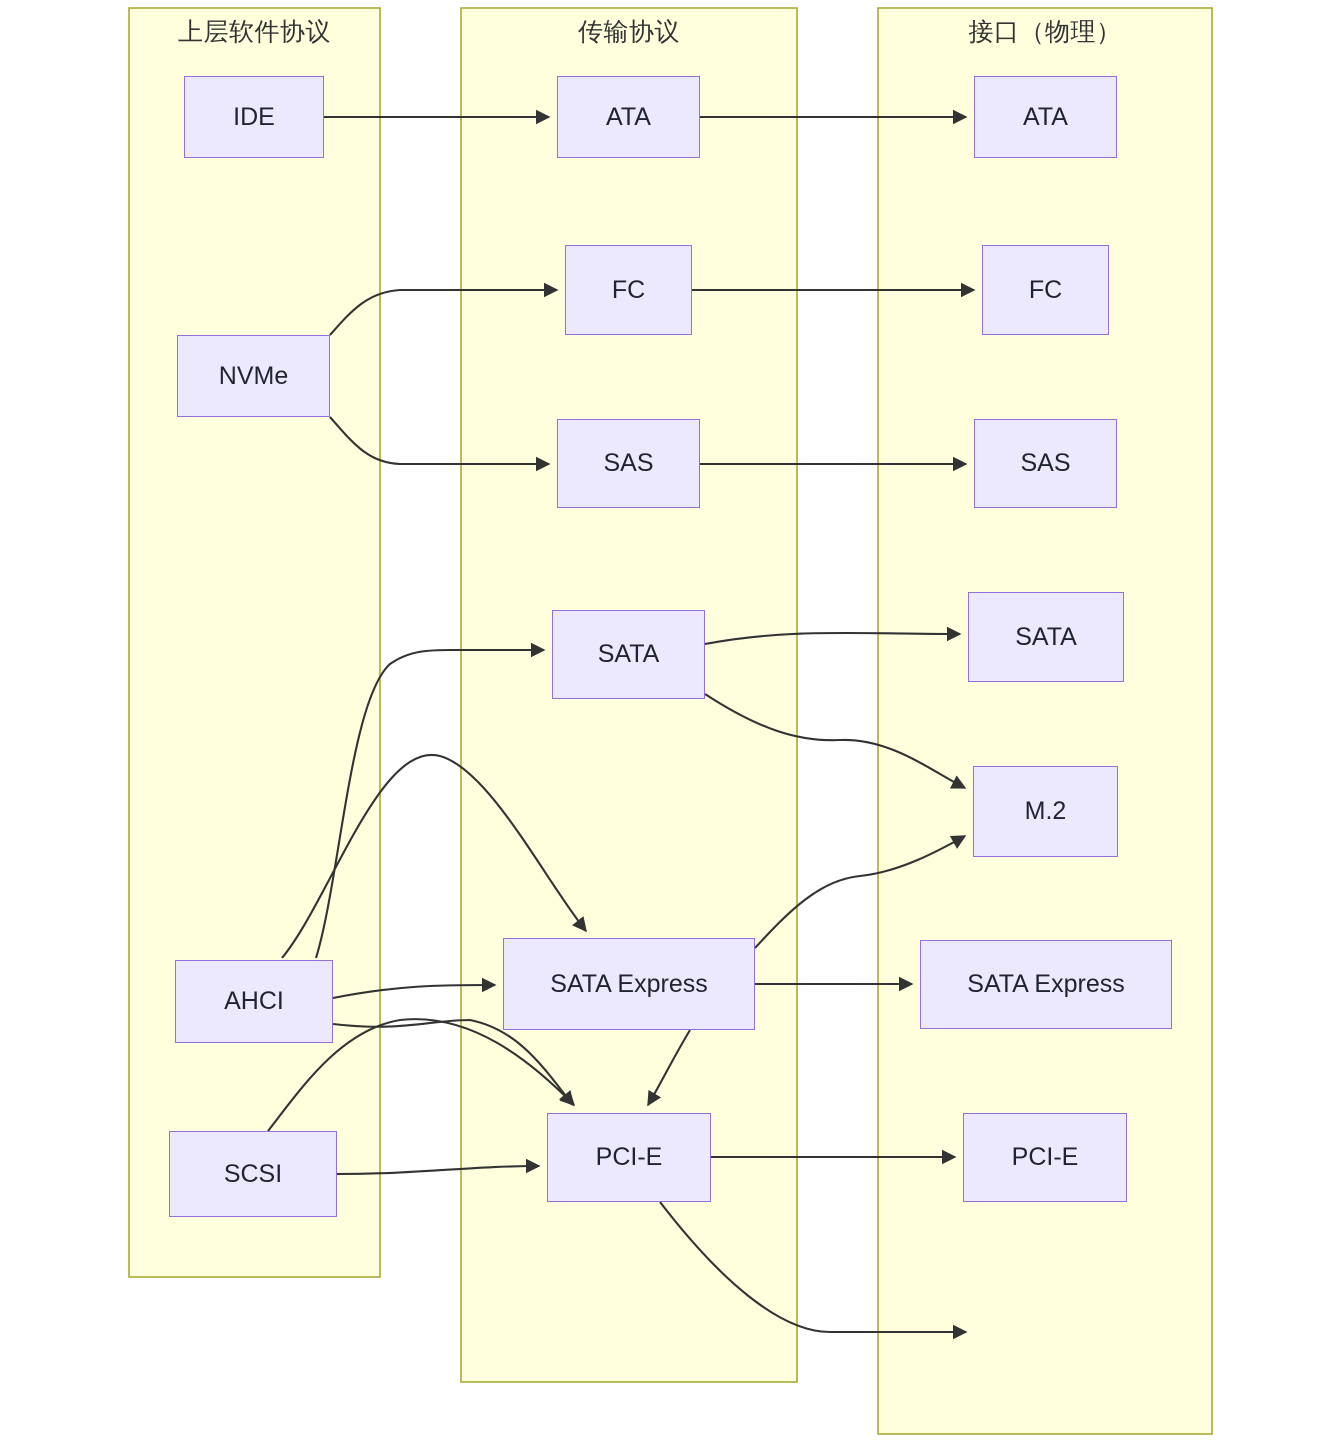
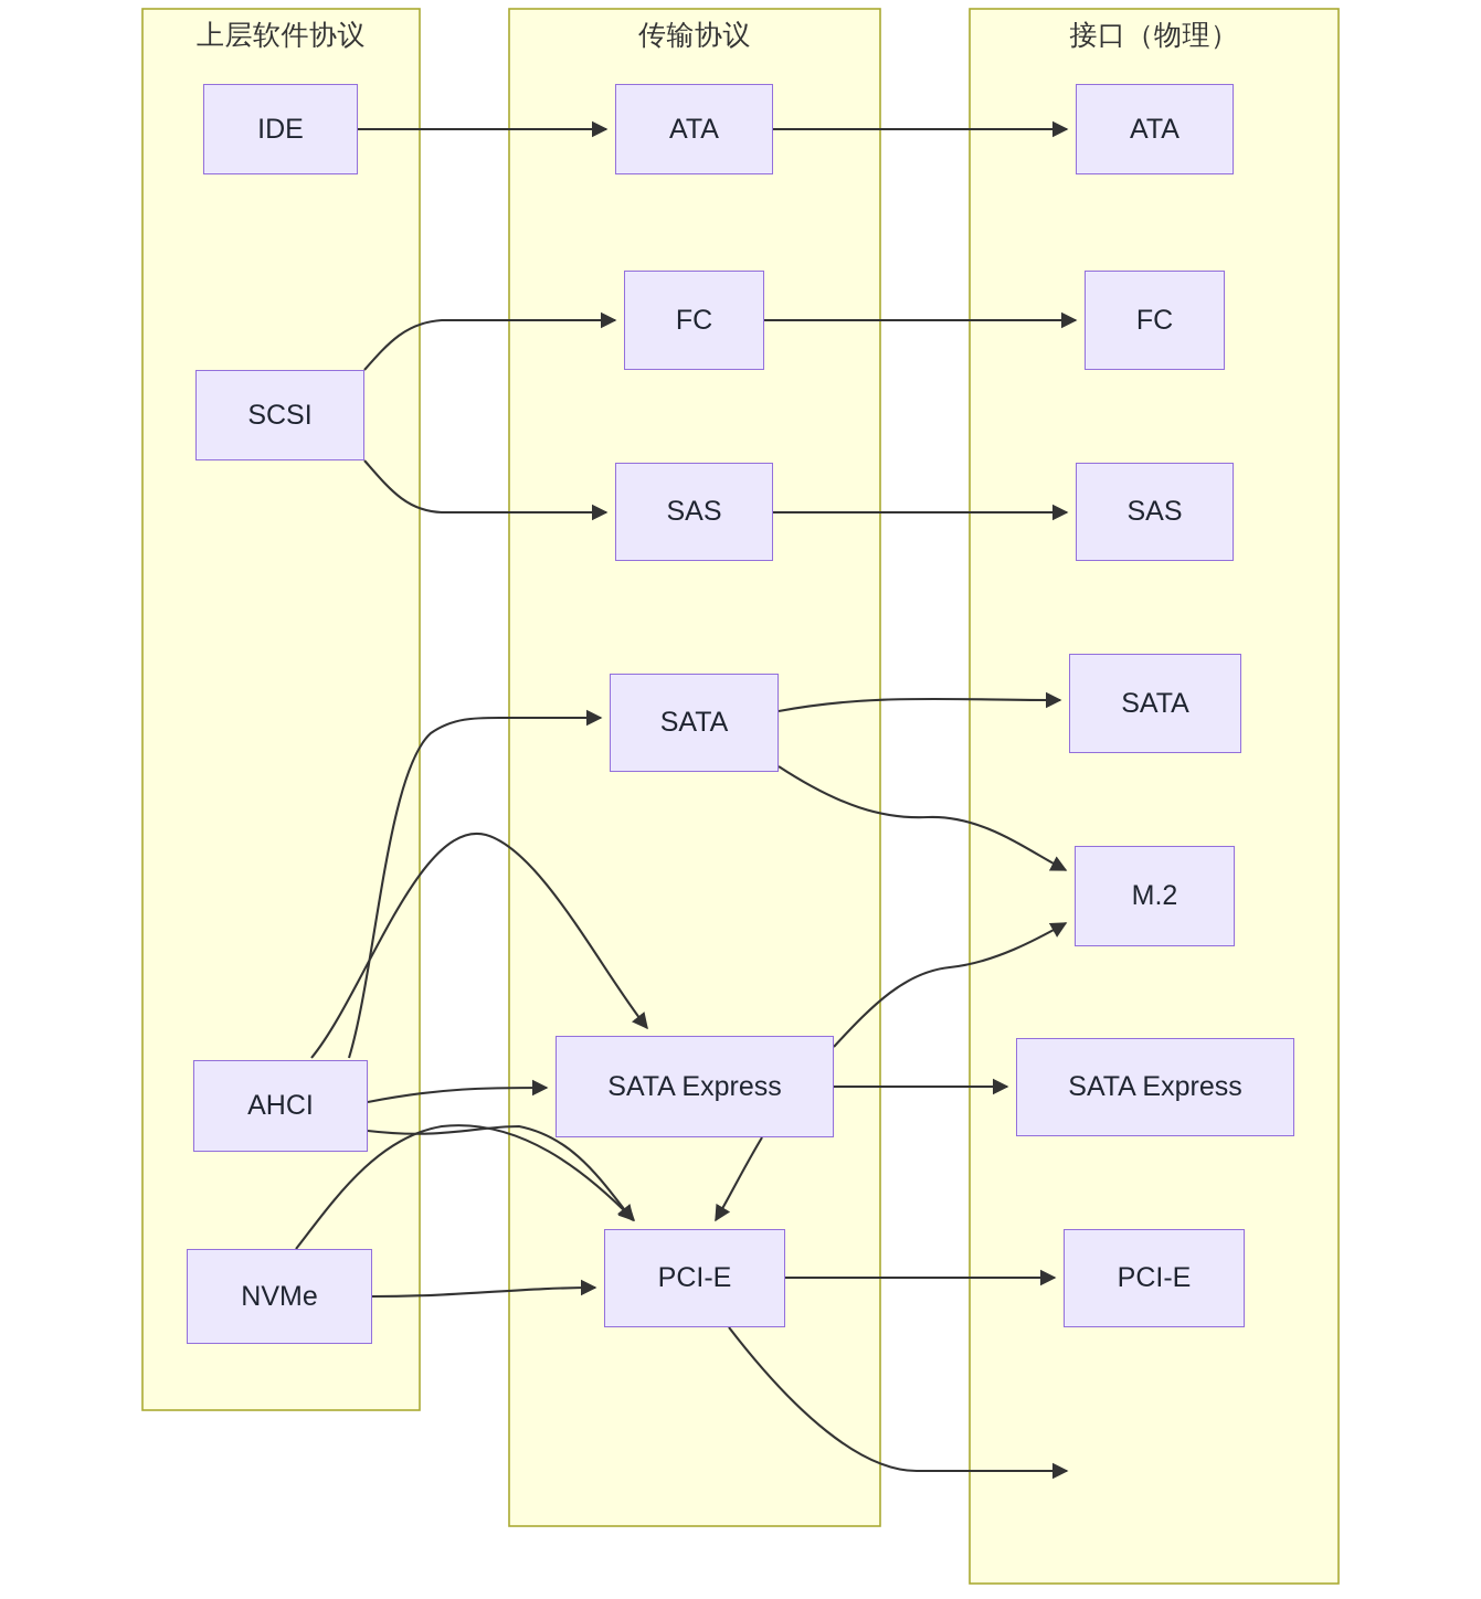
  上层软件协议
  传输协议
  接口（物理）
  IDE
- NVMe
+ SCSI
  AHCI
- SCSI
+ NVMe
  ATA
  FC
  SAS
  SATA
  SATA Express
  PCI-E
  ATA
  FC
  SAS
  SATA
  M.2
  SATA Express
  PCI-E
